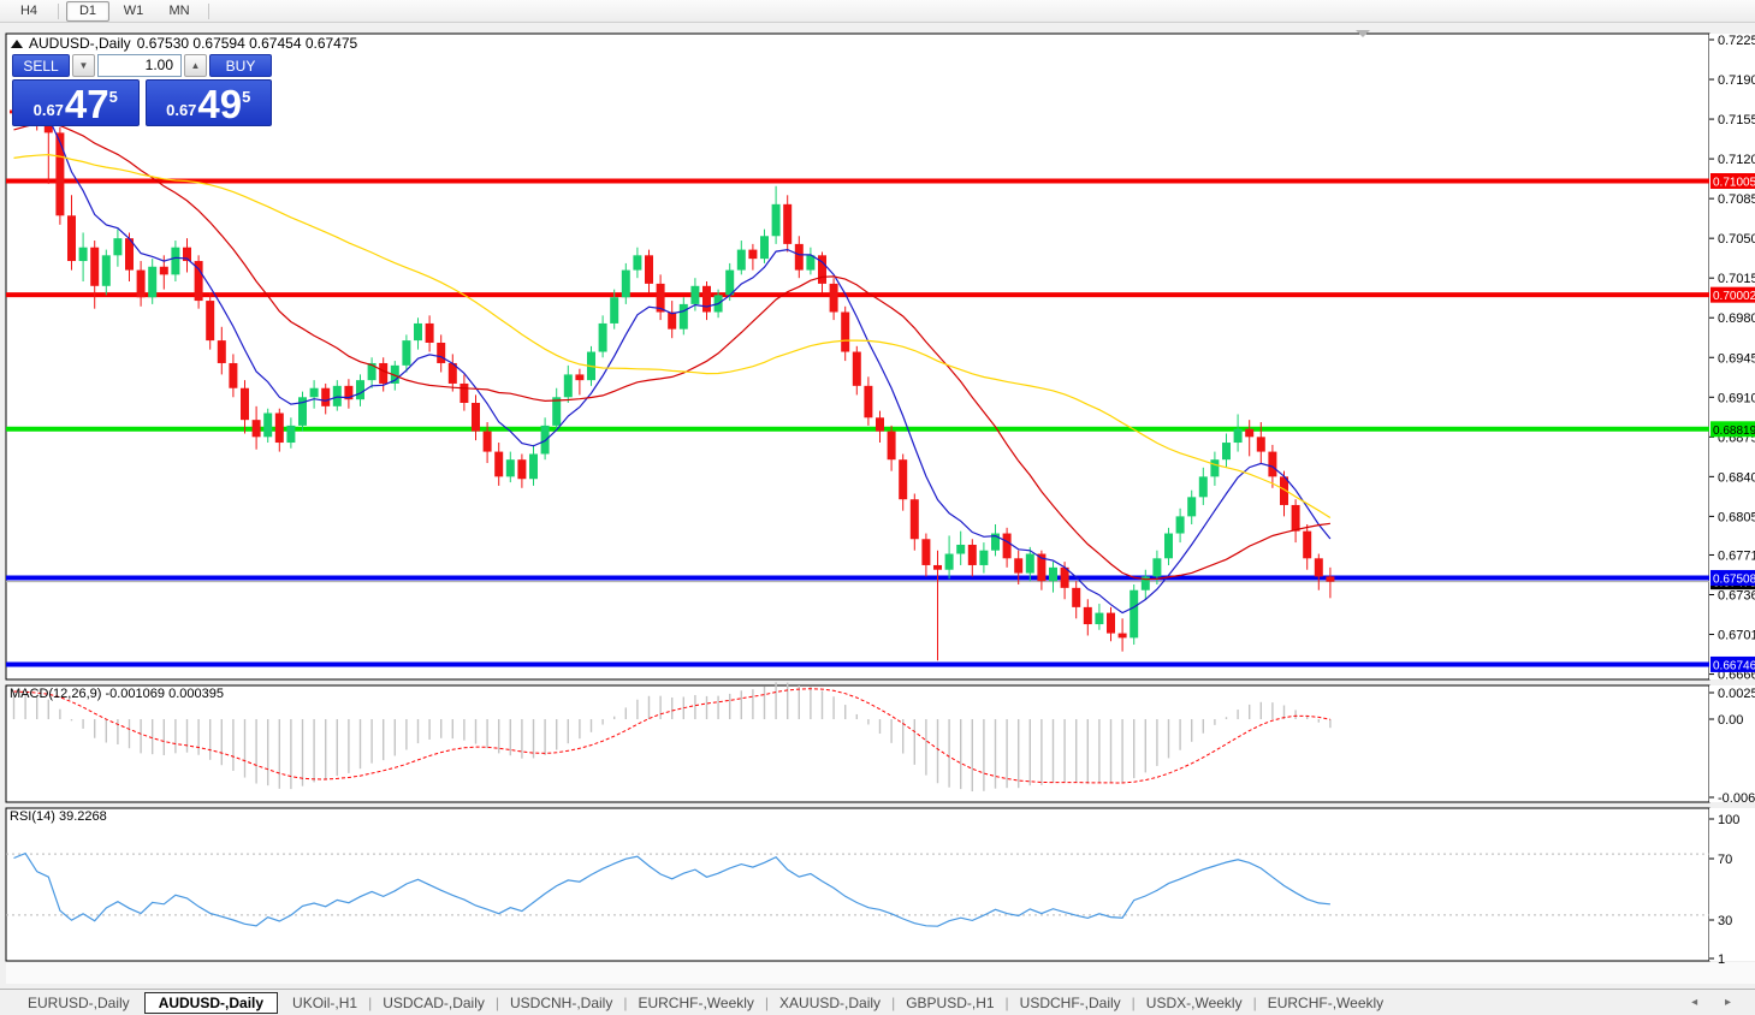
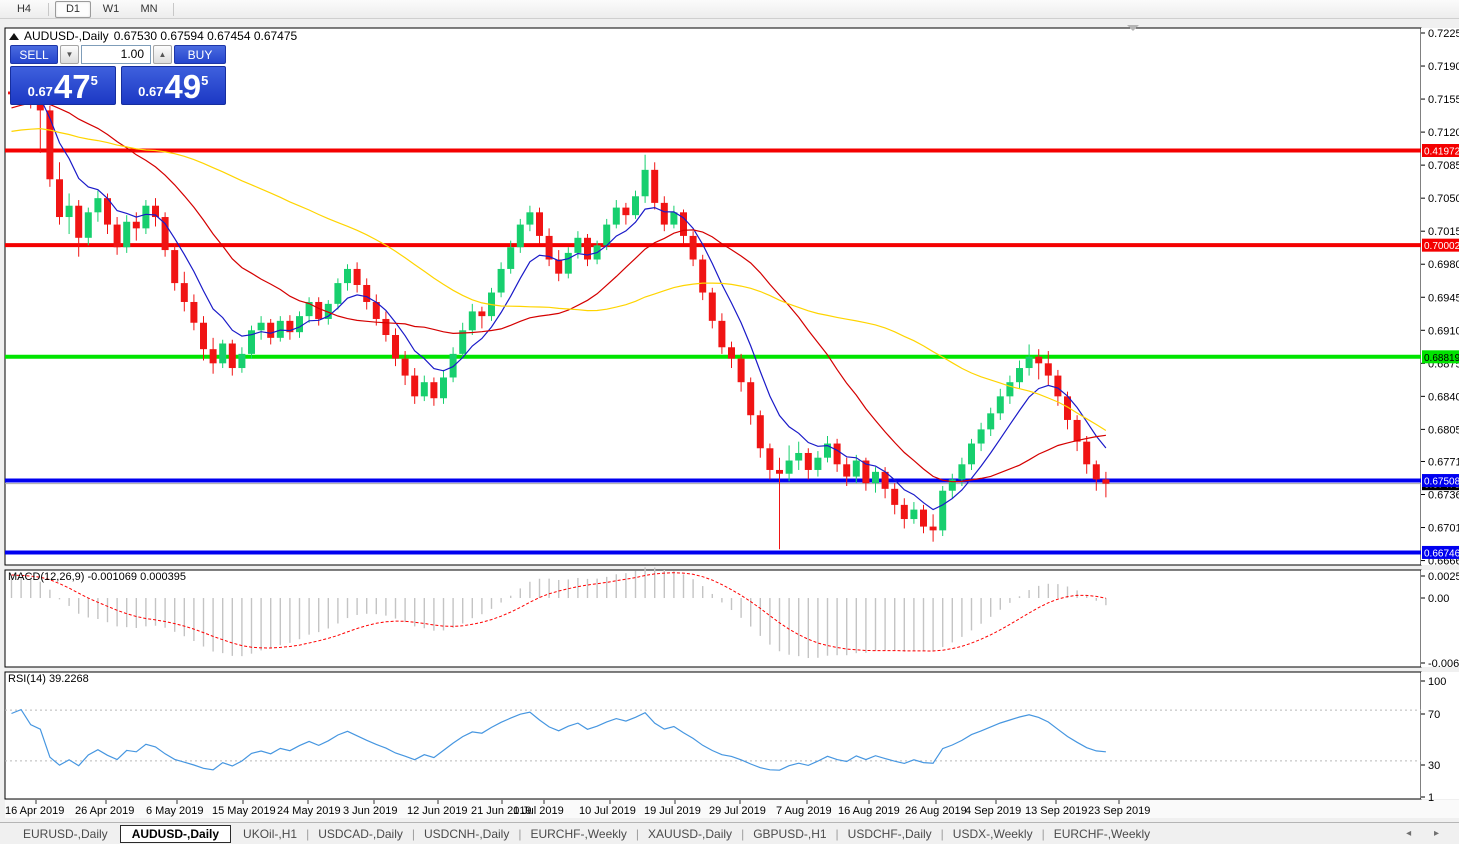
  0.722
  0.719
  0.715
  0.712
  0.708
  0.705
  0.701
  0.698
  0.694
  0.691
  0.687
  0.684
  0.680
  0.677
  0.673
  0.670
  0.666
- 0.71005
+ 0.41972
  0.70002
  0.68819
  0.67508
  0.66746
  0.00
  100
  70
  30
  1
+ 16 Apr 2019
+ 26 Apr 2019
+ 6 May 2019
+ 15 May 2019
+ 24 May 2019
+ 3 Jun 2019
+ 12 Jun 2019
+ 21 Jun 2019
+ 1 Jul 2019
+ 10 Jul 2019
+ 19 Jul 2019
+ 29 Jul 2019
+ 7 Aug 2019
+ 16 Aug 2019
+ 26 Aug 2019
+ 4 Sep 2019
+ 13 Sep 2019
+ 23 Sep 2019
  H4
  D1
  W1
  MN
  AUDUSD-,Daily
  0.67530 0.67594 0.67454 0.67475
  SELL
  ▼
  1.00
  ▲
  BUY
  0.67
  47
  5
  0.67
  49
  5
  MACD(12,26,9) -0.001069 0.000395
  RSI(14) 39.2268
  EURUSD-,Daily
  AUDUSD-,Daily
  UKOil-,H1
  |
  USDCAD-,Daily
  |
  USDCNH-,Daily
  |
  EURCHF-,Weekly
  |
  XAUUSD-,Daily
  |
  GBPUSD-,H1
  |
  USDCHF-,Daily
  |
  USDX-,Weekly
  |
  EURCHF-,Weekly
  ◂ ▸
